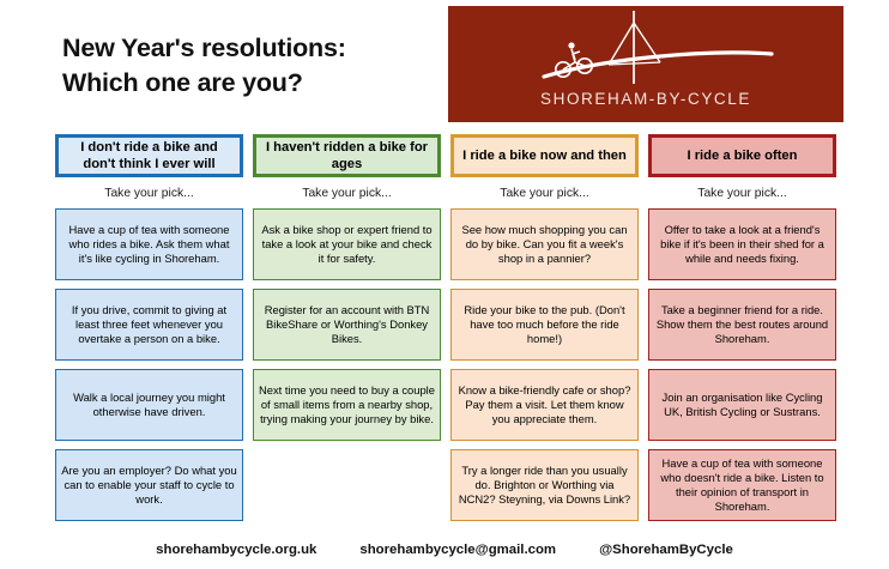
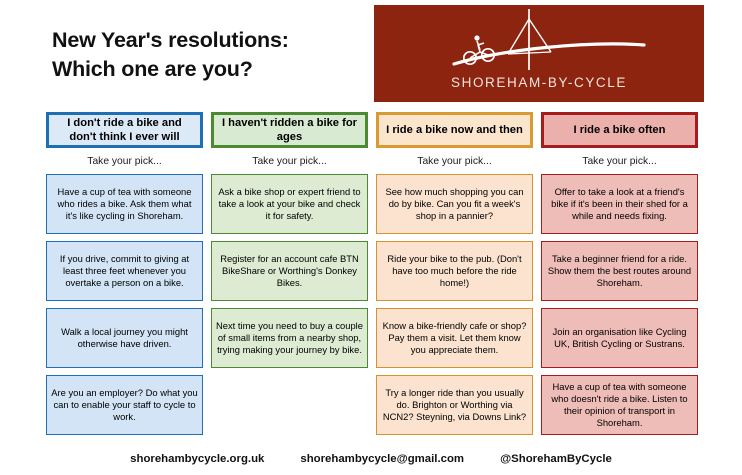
  New Year's resolutions:
  Which one are you?
  SHOREHAM-BY-CYCLE
  I don't ride a bike and don't think I ever will
  Take your pick...
  Have a cup of tea with someone who rides a bike. Ask them what it's like cycling in Shoreham.
  If you drive, commit to giving at least three feet whenever you overtake a person on a bike.
  Walk a local journey you might otherwise have driven.
  Are you an employer? Do what you can to enable your staff to cycle to work.
  I haven't ridden a bike for ages
  Take your pick...
  Ask a bike shop or expert friend to take a look at your bike and check it for safety.
- Register for an account with BTN BikeShare or Worthing's Donkey Bikes.
+ Register for an account cafe BTN BikeShare or Worthing's Donkey Bikes.
  Next time you need to buy a couple of small items from a nearby shop, trying making your journey by bike.
  I ride a bike now and then
  Take your pick...
  See how much shopping you can do by bike. Can you fit a week's shop in a pannier?
  Ride your bike to the pub. (Don't have too much before the ride home!)
  Know a bike-friendly cafe or shop? Pay them a visit. Let them know you appreciate them.
  Try a longer ride than you usually do. Brighton or Worthing via NCN2? Steyning, via Downs Link?
  I ride a bike often
  Take your pick...
  Offer to take a look at a friend's bike if it's been in their shed for a while and needs fixing.
  Take a beginner friend for a ride. Show them the best routes around Shoreham.
  Join an organisation like Cycling UK, British Cycling or Sustrans.
  Have a cup of tea with someone who doesn't ride a bike. Listen to their opinion of transport in Shoreham.
  shorehambycycle.org.uk
  shorehambycycle@gmail.com
  @ShorehamByCycle
